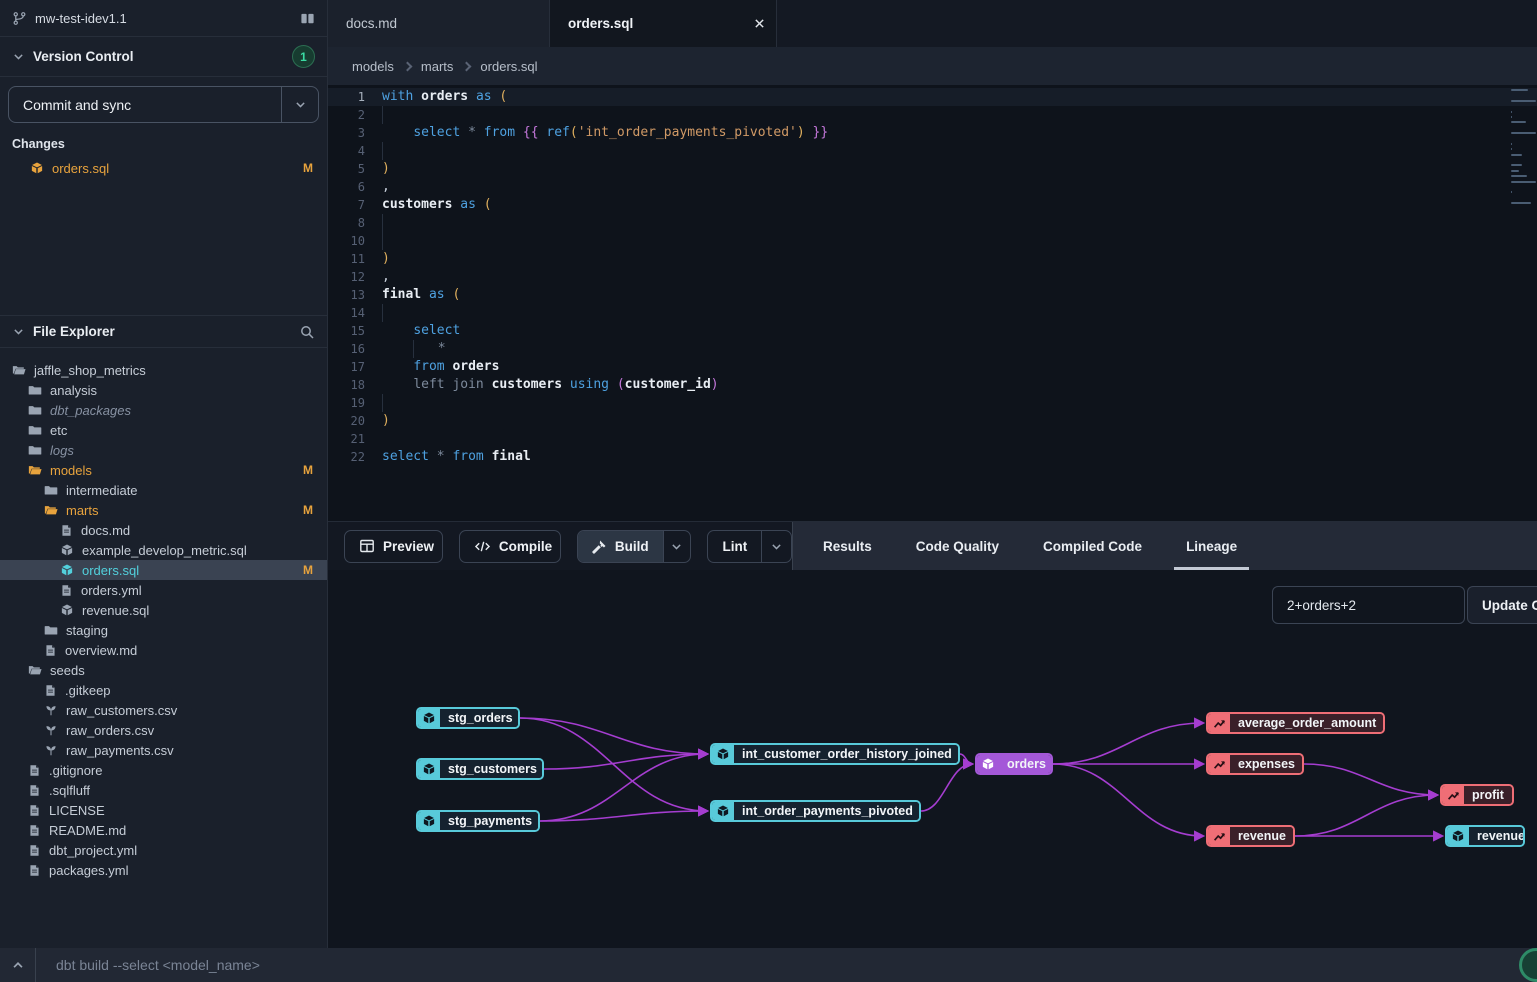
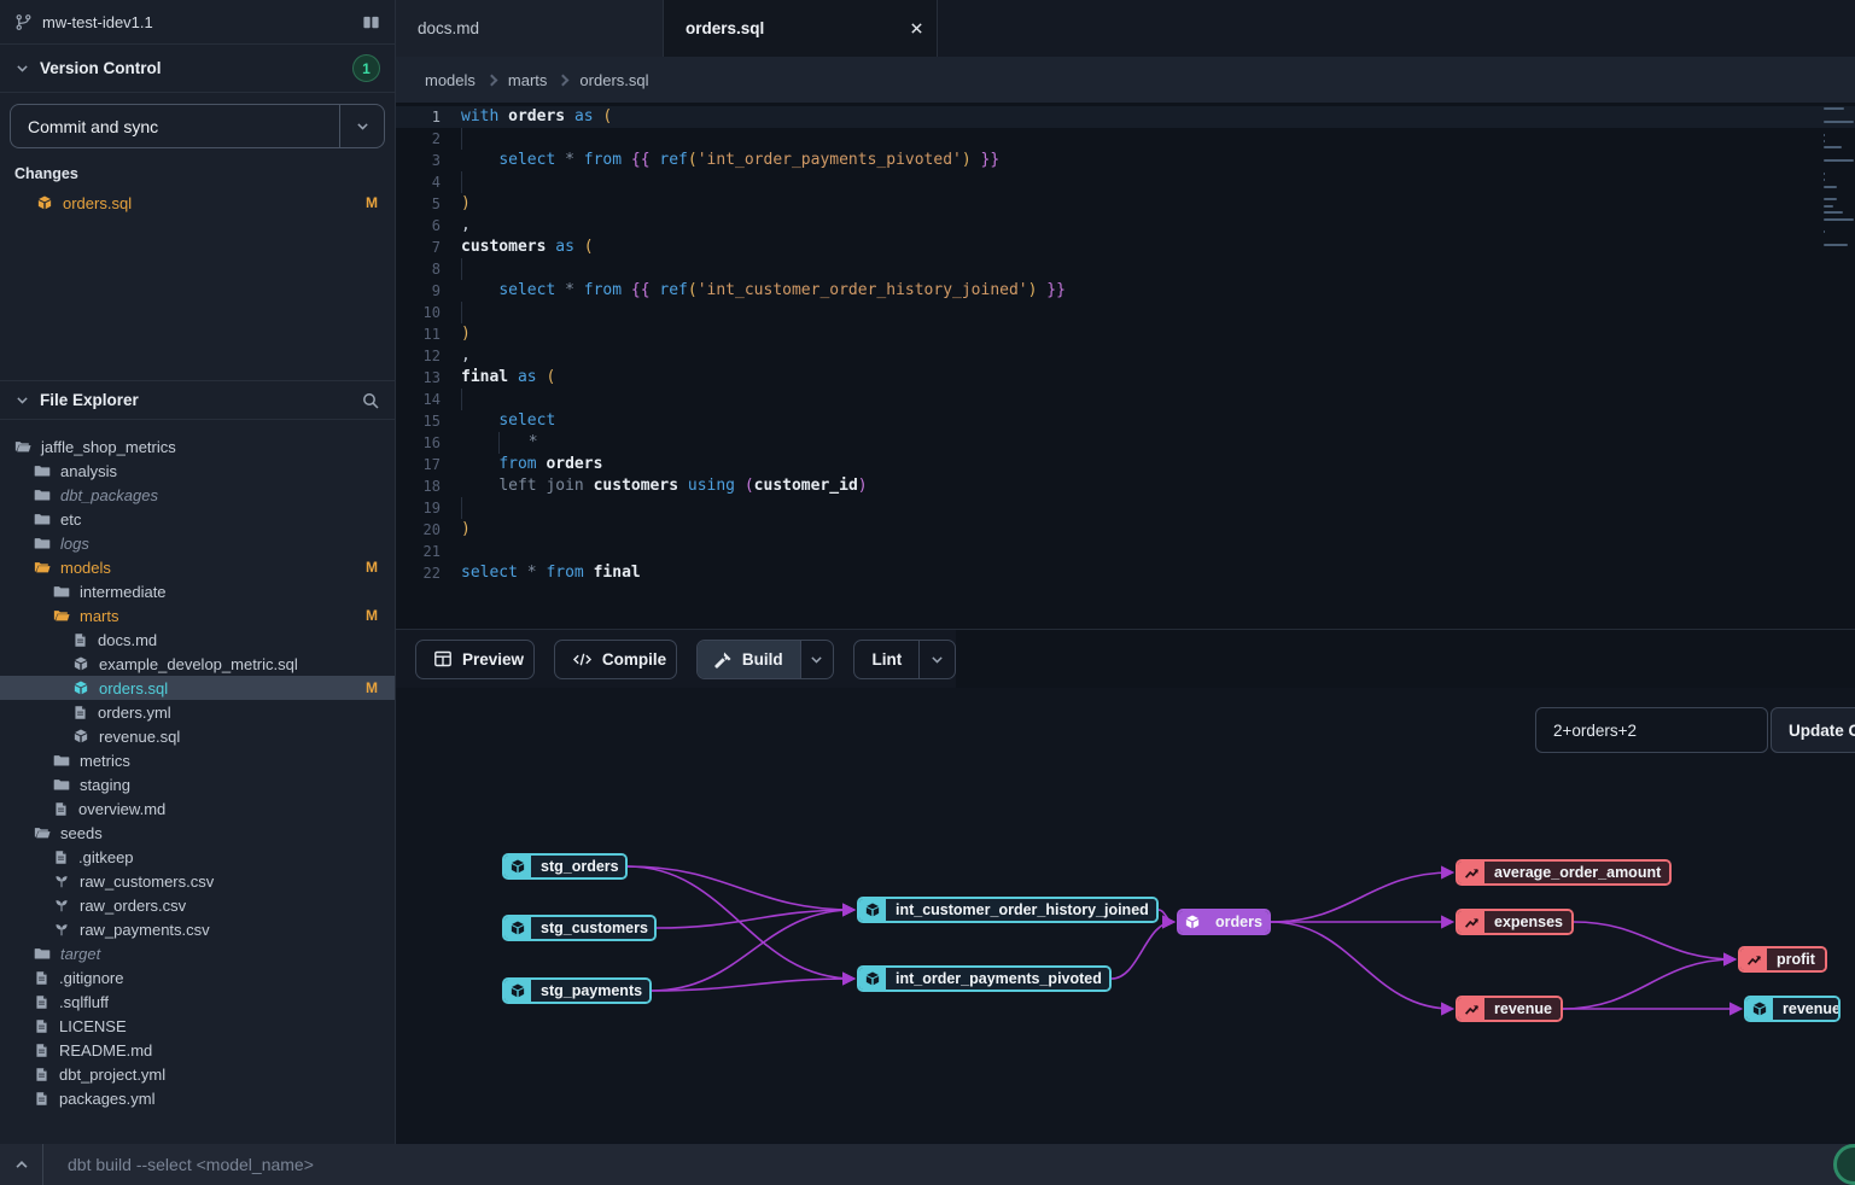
  mw-test-idev1.1
  Version Control
  1
  Commit and sync
  Changes
  orders.sql
  M
  File Explorer
  jaffle_shop_metrics
  analysis
  dbt_packages
  etc
  logs
  models
  M
  intermediate
  marts
  M
  docs.md
  example_develop_metric.sql
  orders.sql
  M
  orders.yml
  revenue.sql
+ metrics
  staging
  overview.md
  seeds
  .gitkeep
  raw_customers.csv
  raw_orders.csv
  raw_payments.csv
+ target
  .gitignore
  .sqlfluff
  LICENSE
  README.md
  dbt_project.yml
  packages.yml
  docs.md
  orders.sql
  models
  marts
  orders.sql
  1
  with orders as (
  2
  3
  select * from {{ ref('int_order_payments_pivoted') }}
  4
  5
  )
  6
  ,
  7
  customers as (
  8
+ 9
+ select * from {{ ref('int_customer_order_history_joined') }}
  10
  11
  )
  12
  ,
  13
  final as (
  14
  15
  select
  16
  *
  17
  from orders
  18
  left join customers using (customer_id)
  19
  20
  )
  21
  22
  select * from final
  Preview
  Compile
  Build
  Lint
- Results
- Code Quality
- Compiled Code
- Lineage
  2+orders+2
  Update
  stg_orders
  stg_customers
  stg_payments
  int_customer_order_history_joined
  int_order_payments_pivoted
  orders
  average_order_amount
  expenses
  revenue
  profit
  revenue
  dbt build --select <model_name>
